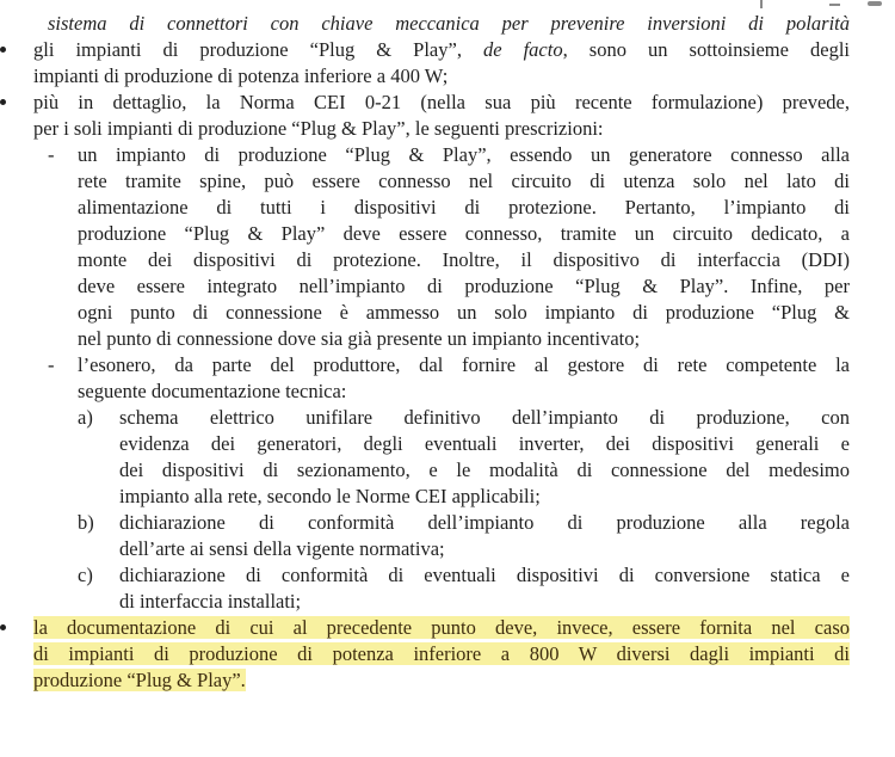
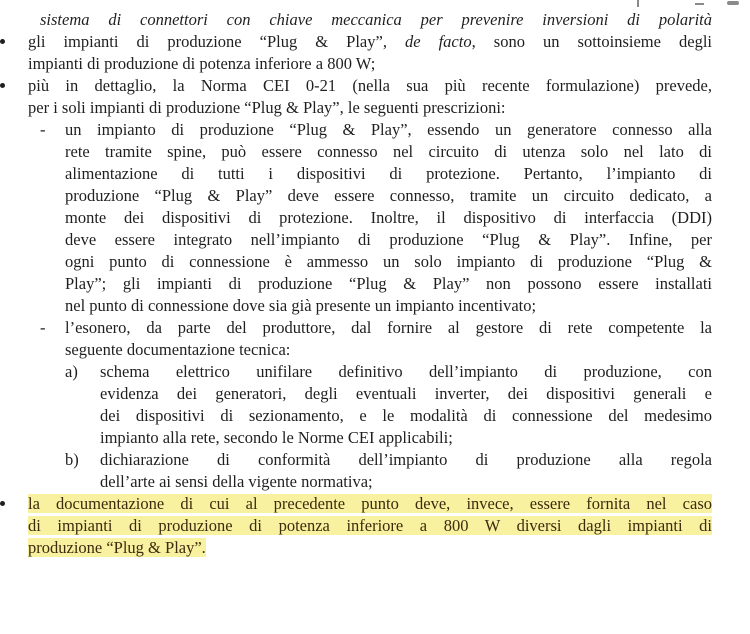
  sistema di connettori con chiave meccanica per prevenire inversioni di polarità
  gli impianti di produzione “Plug & Play”, de facto, sono un sottoinsieme degli
- impianti di produzione di potenza inferiore a 400 W;
+ impianti di produzione di potenza inferiore a 800 W;
  più in dettaglio, la Norma CEI 0-21 (nella sua più recente formulazione) prevede,
  per i soli impianti di produzione “Plug & Play”, le seguenti prescrizioni:
  -
  un impianto di produzione “Plug & Play”, essendo un generatore connesso alla
  rete tramite spine, può essere connesso nel circuito di utenza solo nel lato di
  alimentazione di tutti i dispositivi di protezione. Pertanto, l’impianto di
  produzione “Plug & Play” deve essere connesso, tramite un circuito dedicato, a
  monte dei dispositivi di protezione. Inoltre, il dispositivo di interfaccia (DDI)
  deve essere integrato nell’impianto di produzione “Plug & Play”. Infine, per
  ogni punto di connessione è ammesso un solo impianto di produzione “Plug &
+ Play”; gli impianti di produzione “Plug & Play” non possono essere installati
  nel punto di connessione dove sia già presente un impianto incentivato;
  -
  l’esonero, da parte del produttore, dal fornire al gestore di rete competente la
  seguente documentazione tecnica:
  a)
  schema elettrico unifilare definitivo dell’impianto di produzione, con
  evidenza dei generatori, degli eventuali inverter, dei dispositivi generali e
  dei dispositivi di sezionamento, e le modalità di connessione del medesimo
  impianto alla rete, secondo le Norme CEI applicabili;
  b)
  dichiarazione di conformità dell’impianto di produzione alla regola
  dell’arte ai sensi della vigente normativa;
- c)
- dichiarazione di conformità di eventuali dispositivi di conversione statica e
- di interfaccia installati;
  la documentazione di cui al precedente punto deve, invece, essere fornita nel caso
  di impianti di produzione di potenza inferiore a 800 W diversi dagli impianti di
  produzione “Plug & Play”.
